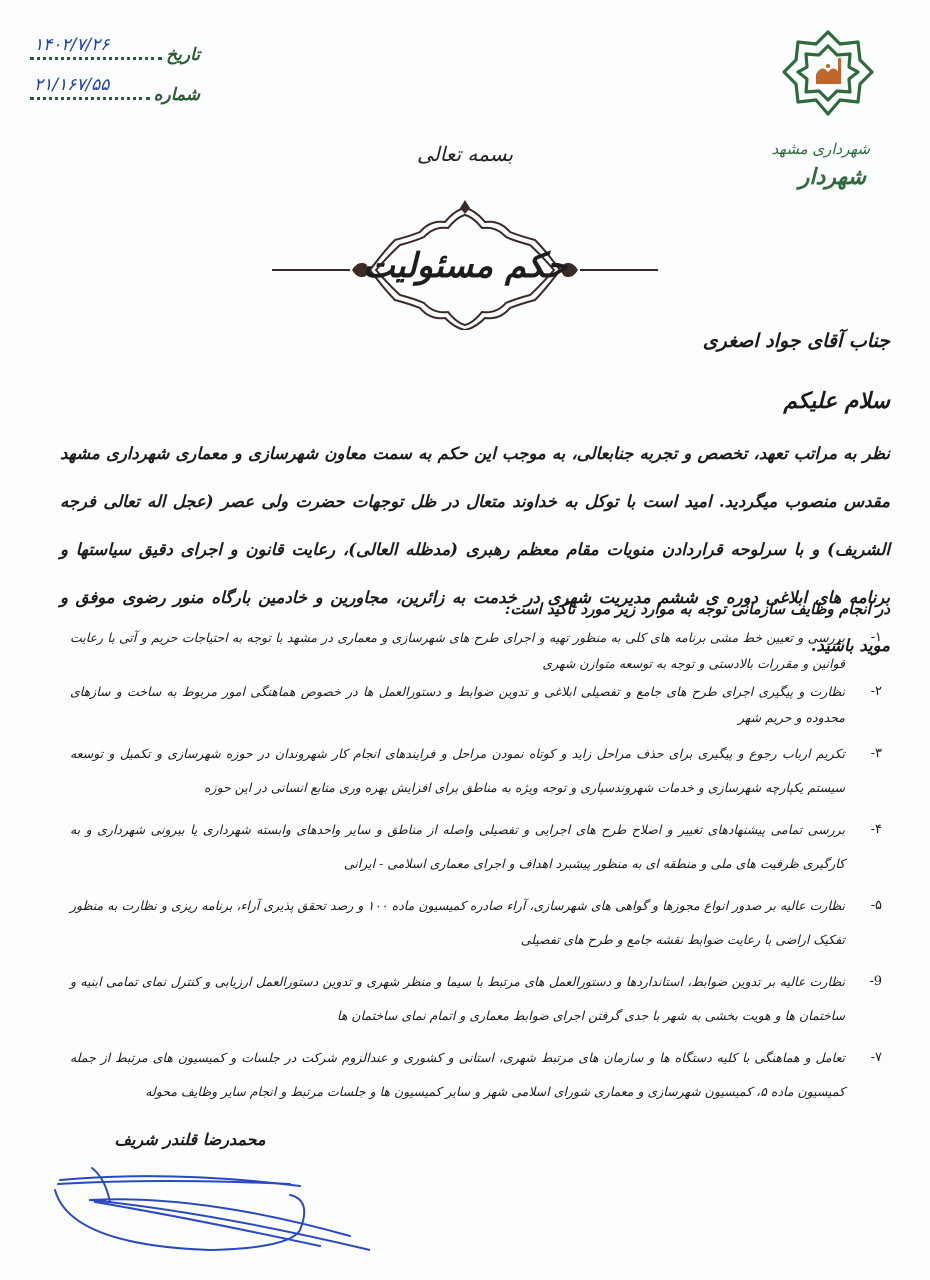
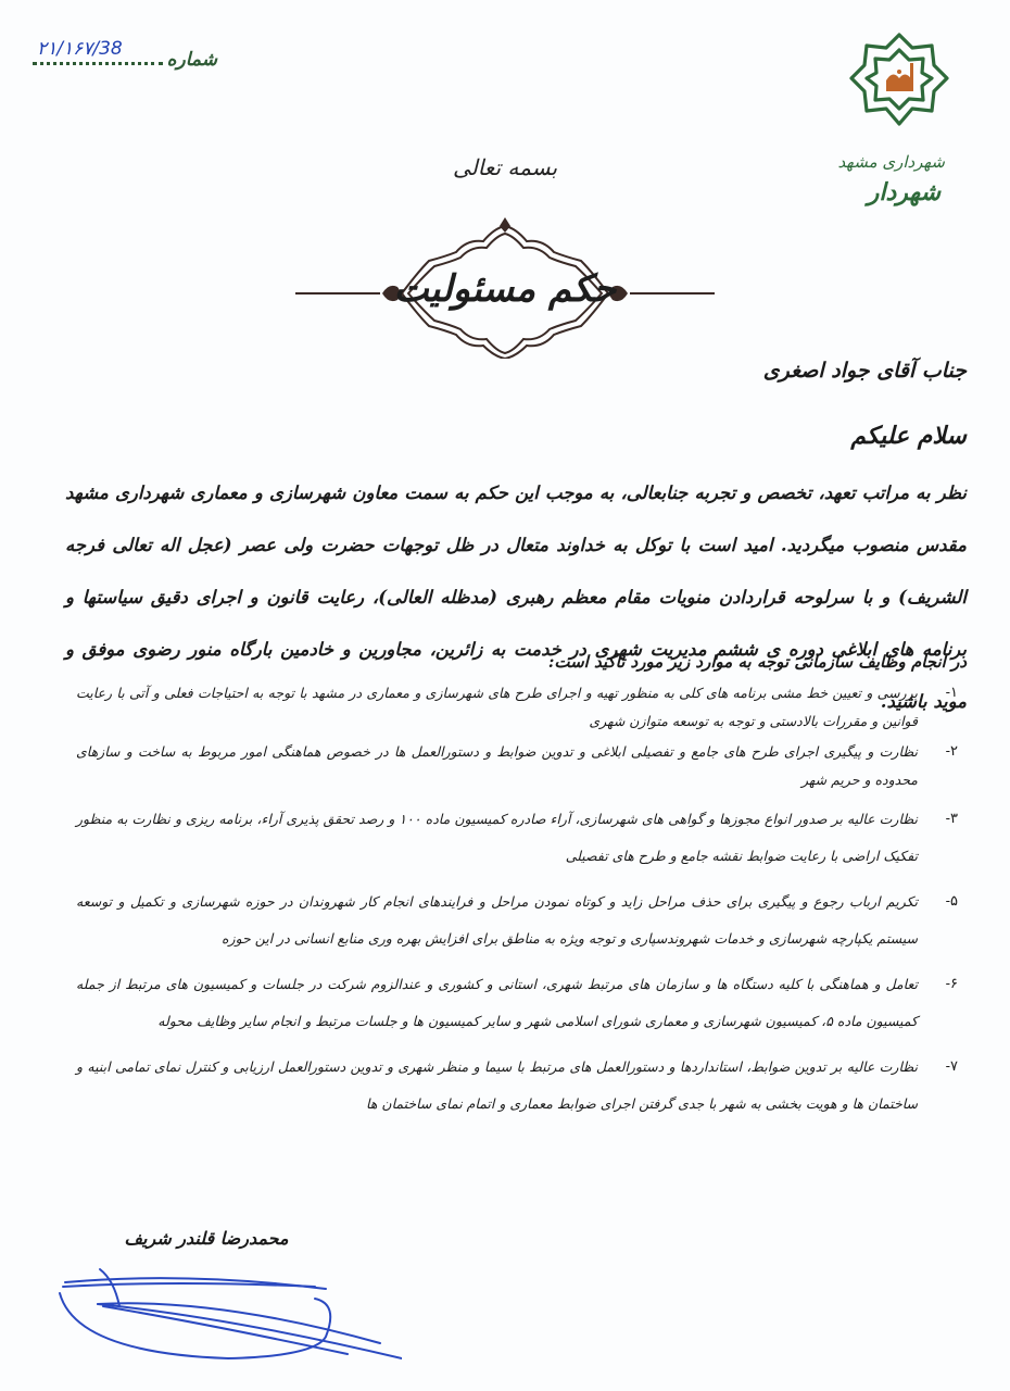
- تاریخ
- ۱۴۰۲/۷/۲۶
  شماره
- ۲۱/۱۶۷/۵۵
+ ۲۱/۱۶۷/38
  شهرداری مشهد
  شهردار
  بسمه تعالی
  حکم مسئولیت
  جناب آقای جواد اصغری
  سلام علیکم
  نظر به مراتب تعهد، تخصص و تجربه جنابعالی، به موجب این حکم به سمت معاون شهرسازی و معماری شهرداری مشهد مقدس منصوب میگردید. امید است با توکل به خداوند متعال در ظل توجهات حضرت ولی عصر (عجل اله تعالی فرجه الشریف) و با سرلوحه قراردادن منویات مقام معظم رهبری (مدظله العالی)، رعایت قانون و اجرای دقیق سیاستها و برنامه های ابلاغی دوره ی ششم مدیریت شهری در خدمت به زائرین، مجاورین و خادمین بارگاه منور رضوی موفق و موید باشید.
  در انجام وظایف سازمانی توجه به موارد زیر مورد تاکید است:
  ۱-
- بررسی و تعیین خط مشی برنامه های کلی به منظور تهیه و اجرای طرح های شهرسازی و معماری در مشهد با توجه به احتیاجات حریم و آتی با رعایت قوانین و مقررات بالادستی و توجه به توسعه متوازن شهری
+ بررسی و تعیین خط مشی برنامه های کلی به منظور تهیه و اجرای طرح های شهرسازی و معماری در مشهد با توجه به احتیاجات فعلی و آتی با رعایت قوانین و مقررات بالادستی و توجه به توسعه متوازن شهری
  ۲-
  نظارت و پیگیری اجرای طرح های جامع و تفصیلی ابلاغی و تدوین ضوابط و دستورالعمل ها در خصوص هماهنگی امور مربوط به ساخت و سازهای محدوده و حریم شهر
  ۳-
- تکریم ارباب رجوع و پیگیری برای حذف مراحل زاید و کوتاه نمودن مراحل و فرایندهای انجام کار شهروندان در حوزه شهرسازی و تکمیل و توسعه سیستم یکپارچه شهرسازی و خدمات شهروندسپاری و توجه ویژه به مناطق برای افزایش بهره وری منابع انسانی در این حوزه
+ نظارت عالیه بر صدور انواع مجوزها و گواهی های شهرسازی، آراء صادره کمیسیون ماده ۱۰۰ و رصد تحقق پذیری آراء، برنامه ریزی و نظارت به منظور تفکیک اراضی با رعایت ضوابط نقشه جامع و طرح های تفصیلی
- ۴-
- بررسی تمامی پیشنهادهای تغییر و اصلاح طرح های اجرایی و تفصیلی واصله از مناطق و سایر واحدهای وابسته شهرداری یا بیرونی شهرداری و به کارگیری ظرفیت های ملی و منطقه ای به منظور پیشبرد اهداف و اجرای معماری اسلامی - ایرانی
  ۵-
- نظارت عالیه بر صدور انواع مجوزها و گواهی های شهرسازی، آراء صادره کمیسیون ماده ۱۰۰ و رصد تحقق پذیری آراء، برنامه ریزی و نظارت به منظور تفکیک اراضی با رعایت ضوابط نقشه جامع و طرح های تفصیلی
+ تکریم ارباب رجوع و پیگیری برای حذف مراحل زاید و کوتاه نمودن مراحل و فرایندهای انجام کار شهروندان در حوزه شهرسازی و تکمیل و توسعه سیستم یکپارچه شهرسازی و خدمات شهروندسپاری و توجه ویژه به مناطق برای افزایش بهره وری منابع انسانی در این حوزه
- 9-
+ ۶-
- نظارت عالیه بر تدوین ضوابط، استانداردها و دستورالعمل های مرتبط با سیما و منظر شهری و تدوین دستورالعمل ارزیابی و کنترل نمای تمامی ابنیه و ساختمان ها و هویت بخشی به شهر با جدی گرفتن اجرای ضوابط معماری و اتمام نمای ساختمان ها
+ تعامل و هماهنگی با کلیه دستگاه ها و سازمان های مرتبط شهری، استانی و کشوری و عندالزوم شرکت در جلسات و کمیسیون های مرتبط از جمله کمیسیون ماده ۵، کمیسیون شهرسازی و معماری شورای اسلامی شهر و سایر کمیسیون ها و جلسات مرتبط و انجام سایر وظایف محوله
  ۷-
- تعامل و هماهنگی با کلیه دستگاه ها و سازمان های مرتبط شهری، استانی و کشوری و عندالزوم شرکت در جلسات و کمیسیون های مرتبط از جمله کمیسیون ماده ۵، کمیسیون شهرسازی و معماری شورای اسلامی شهر و سایر کمیسیون ها و جلسات مرتبط و انجام سایر وظایف محوله
+ نظارت عالیه بر تدوین ضوابط، استانداردها و دستورالعمل های مرتبط با سیما و منظر شهری و تدوین دستورالعمل ارزیابی و کنترل نمای تمامی ابنیه و ساختمان ها و هویت بخشی به شهر با جدی گرفتن اجرای ضوابط معماری و اتمام نمای ساختمان ها
  محمدرضا قلندر شریف
